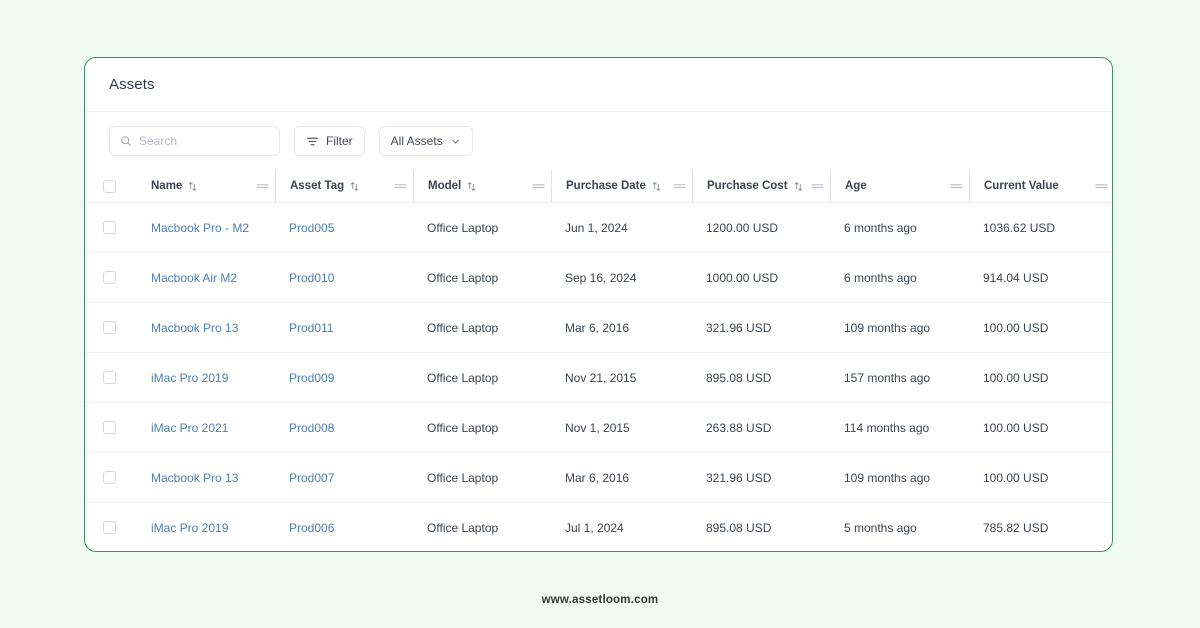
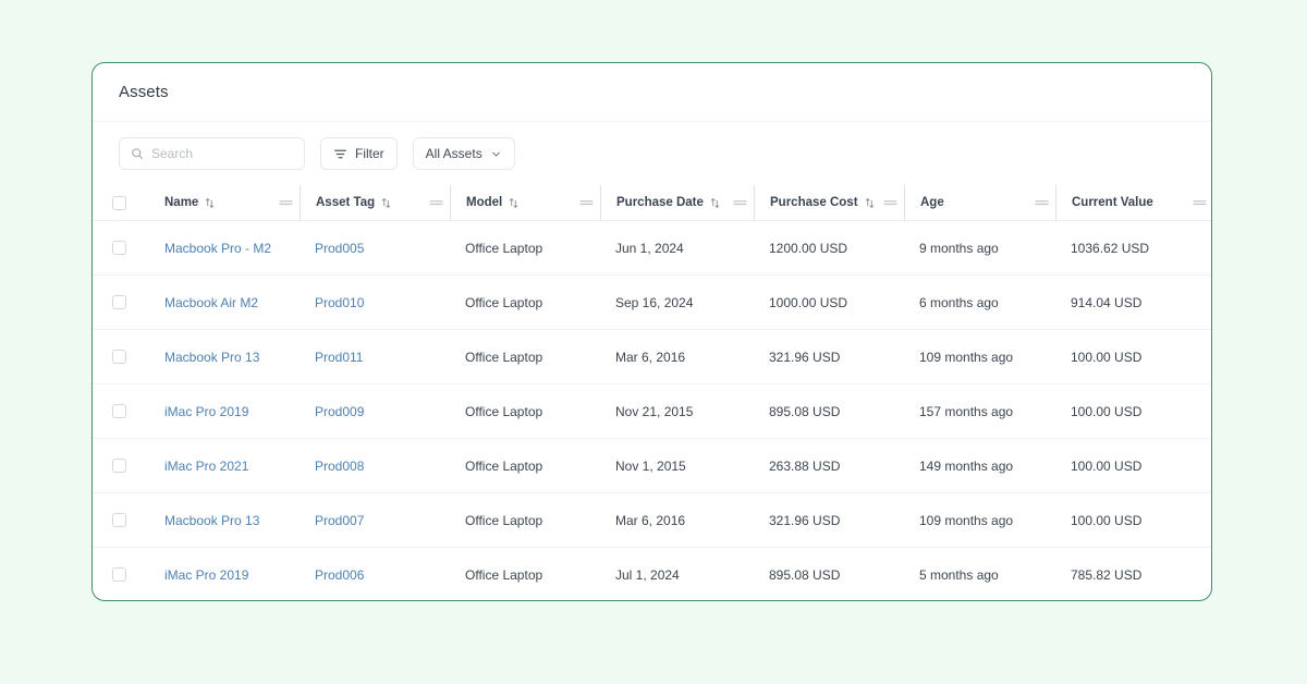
  Assets
  Search
  Filter
  All Assets
  	Name	Asset Tag	Model	Purchase Date	Purchase Cost	Age	Current Value
- 	Macbook Pro - M2	Prod005	Office Laptop	Jun 1, 2024	1200.00 USD	6 months ago	1036.62 USD
+ 	Macbook Pro - M2	Prod005	Office Laptop	Jun 1, 2024	1200.00 USD	9 months ago	1036.62 USD
  	Macbook Air M2	Prod010	Office Laptop	Sep 16, 2024	1000.00 USD	6 months ago	914.04 USD
  	Macbook Pro 13	Prod011	Office Laptop	Mar 6, 2016	321.96 USD	109 months ago	100.00 USD
  	iMac Pro 2019	Prod009	Office Laptop	Nov 21, 2015	895.08 USD	157 months ago	100.00 USD
- 	iMac Pro 2021	Prod008	Office Laptop	Nov 1, 2015	263.88 USD	114 months ago	100.00 USD
+ 	iMac Pro 2021	Prod008	Office Laptop	Nov 1, 2015	263.88 USD	149 months ago	100.00 USD
  	Macbook Pro 13	Prod007	Office Laptop	Mar 6, 2016	321.96 USD	109 months ago	100.00 USD
  	iMac Pro 2019	Prod006	Office Laptop	Jul 1, 2024	895.08 USD	5 months ago	785.82 USD
- www.assetloom.com
